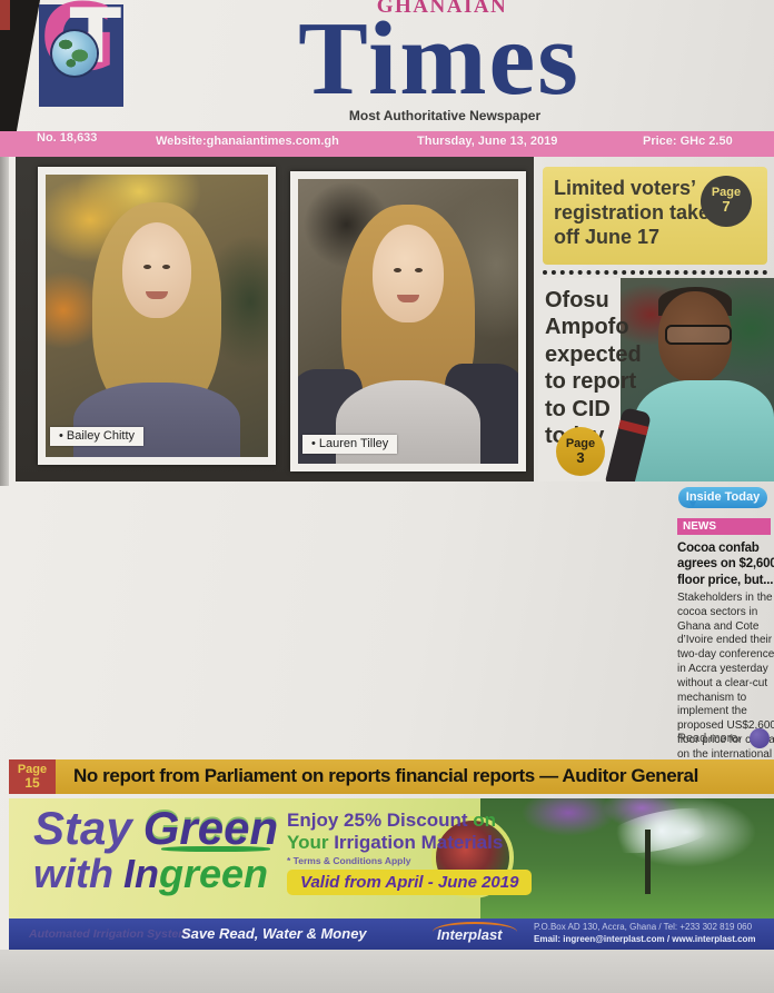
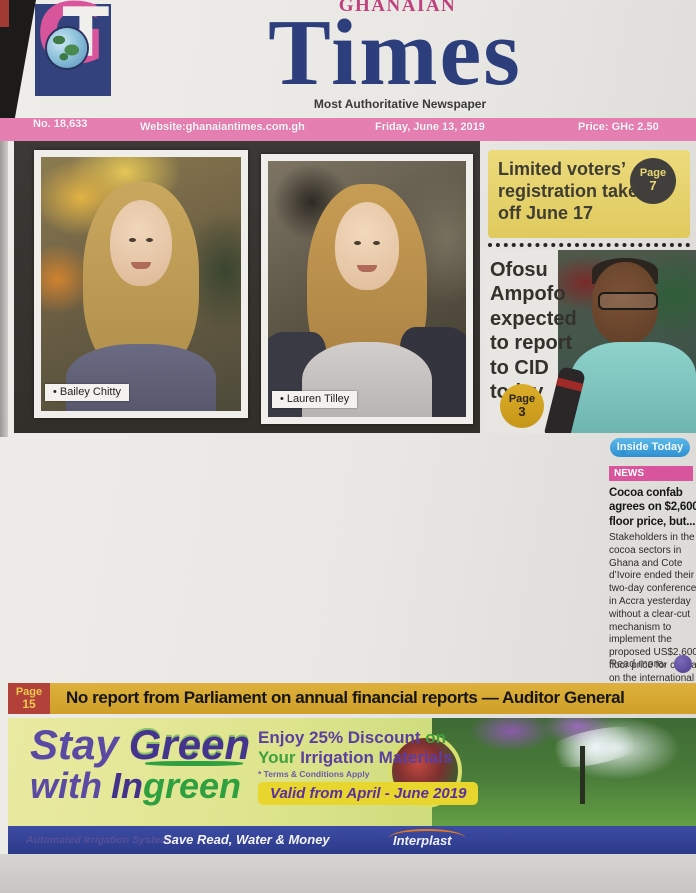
  T
  GHANAIAN
  Times
  Most Authoritative Newspaper
  No. 18,633
  Website:ghanaiantimes.com.gh
- Thursday, June 13, 2019
+ Friday, June 13, 2019
  Price: GHc 2.50
  • Bailey Chitty
  • Lauren Tilley
  Limited voters’ registration tak off June 17
  Page
  7
  Ofosu Ampofo expected to report to CID to
  Page
  3
  Inside Today
  NEWS
  Cocoa confab agrees on $2,600 floor price, but...
  Stakeholders in the cocoa sectors in Ghana and Cote d’Ivoire ended their two-day conference in Accra yesterday without a clear-cut mechanism to implement the proposed US$2,600 floor price for ca on the international
  Read more
  »
  Page
  15
- No report from Parliament on reports financial reports — Auditor General
+ No report from Parliament on annual financial reports — Auditor General
  Stay Green
  with Ingreen
  Enjoy 25% Discount on
  Your Irrigation Materials
  * Terms & Conditions Apply
  Valid from April - June 2019
  Automated Irrigation System
  Save Read, Water & Money
  Interplast
- P.O.Box AD 130, Accra, Ghana / Tel: +233 302 819 060
- Email: ingreen@interplast.com / www.interplast.com
